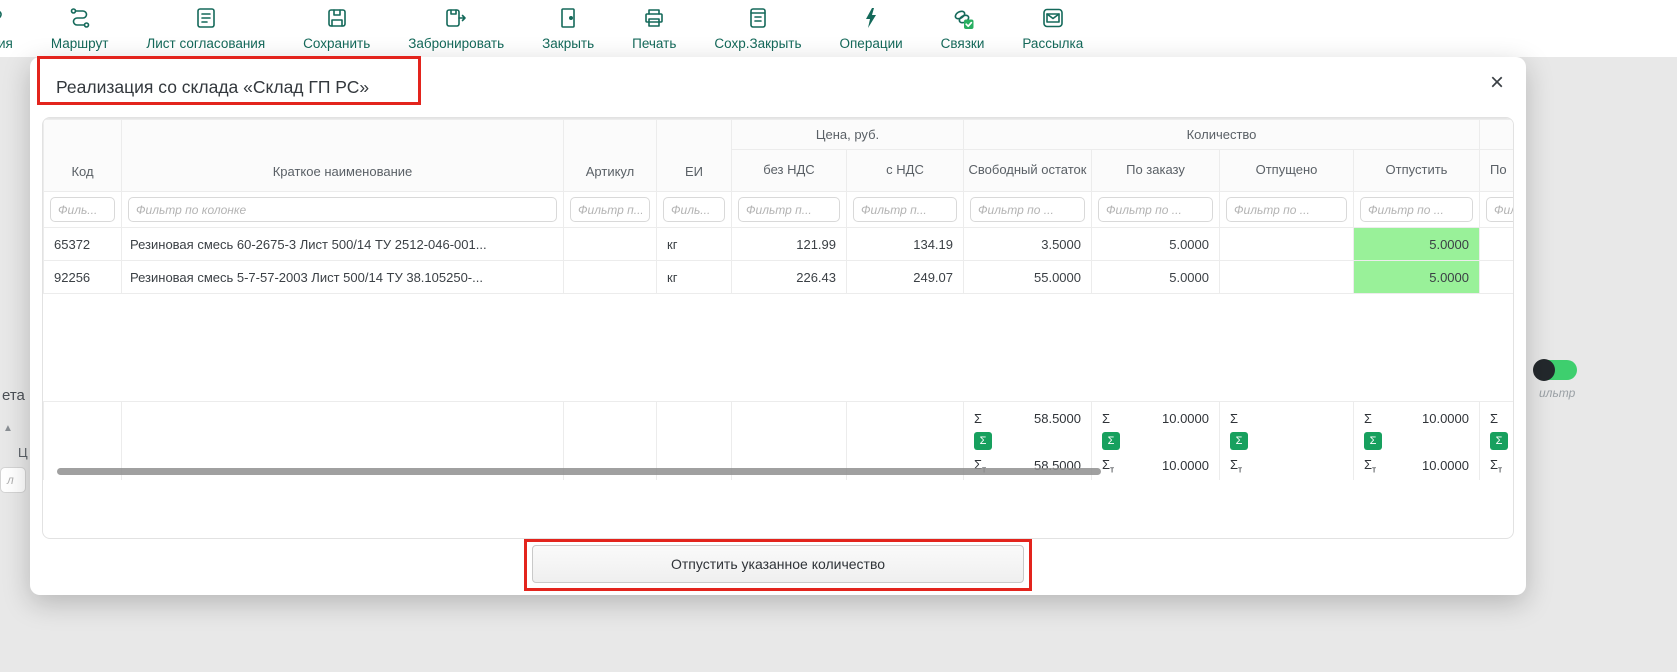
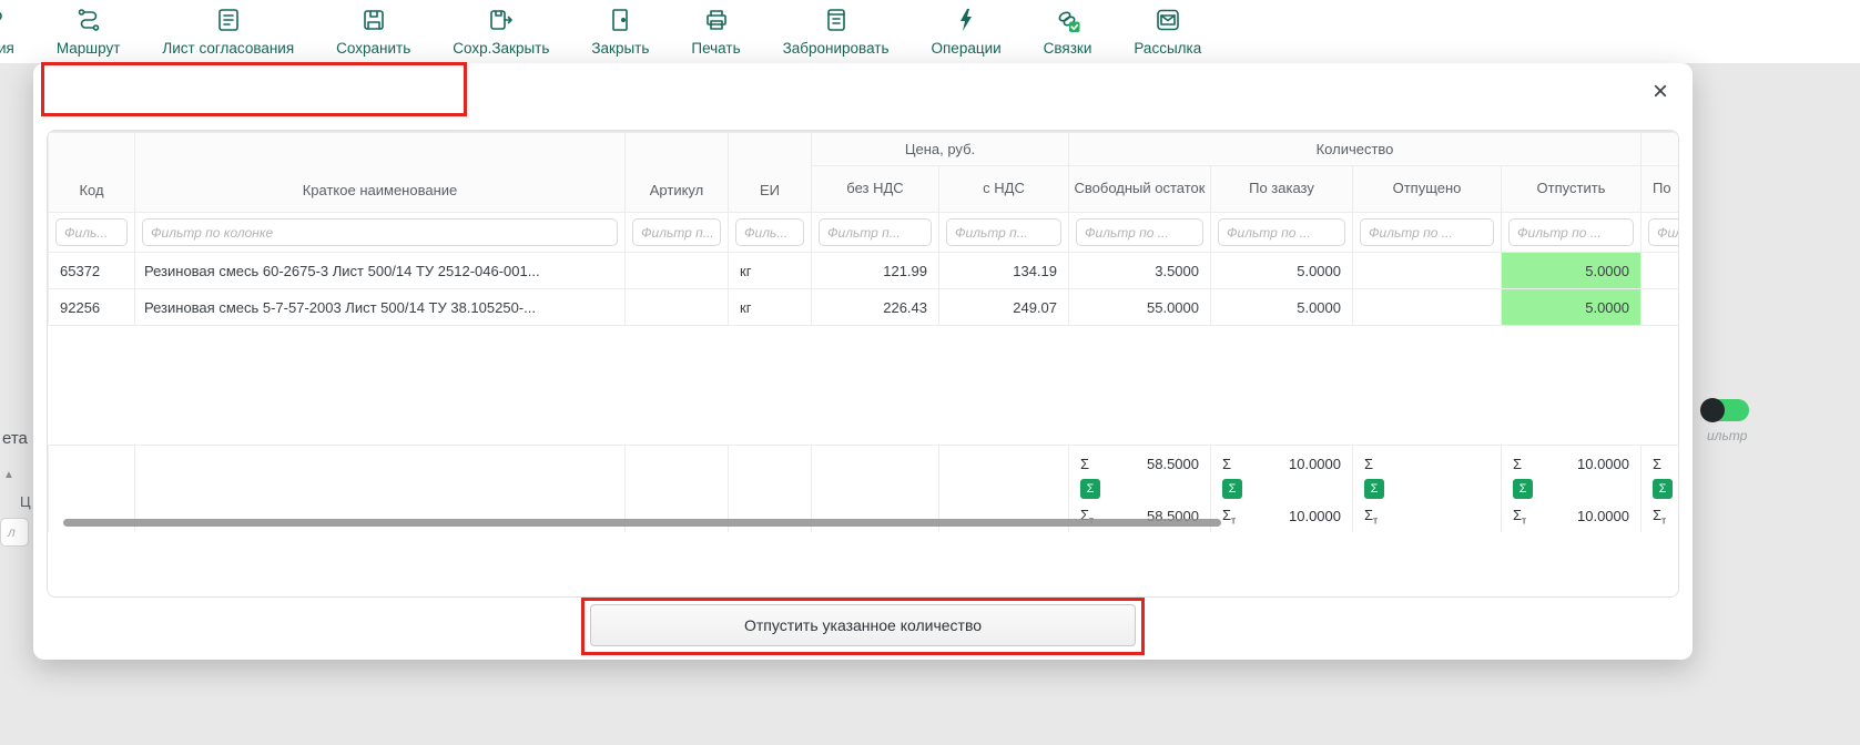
  Маршрут
  Лист согласования
  Сохранить
- Забронировать
+ Сохр.Закрыть
  Закрыть
  Печать
- Сохр.Закрыть
+ Забронировать
  Операции
  Связки
  Рассылка
  ета
  ▲
  Ц
  л
  ильтр
- Реализация со склада «Склад ГП РС»
  ×
  Код	Краткое наименование	Артикул	ЕИ	Цена, руб.	Количество
  без НДС	с НДС	Свободный остаток	По заказу	Отпущено	Отпустить	По
  Филь...	Фильтр по колонке	Фильтр п..	Филь...	Фильтр п...	Фильтр п...	Фильтр по ...	Фильтр по ...	Фильтр по ...	Фильтр по ...	Фи
  65372	Резиновая смесь 60-2675-3 Лист 500/14 ТУ 2512-046-001...		кг	121.99	134.19	3.5000	5.0000		5.0000
  92256	Резиновая смесь 5-7-57-2003 Лист 500/14 ТУ 38.105250-...		кг	226.43	249.07	55.0000	5.0000		5.0000
  						Σ 58.5000 Σ Σт 58.5000	Σ 10.0000 Σ Σт 10.0000	Σ Σ Σт	Σ 10.0000 Σ Σт 10.0000	Σ Σ Σт
  Отпустить указанное количество
